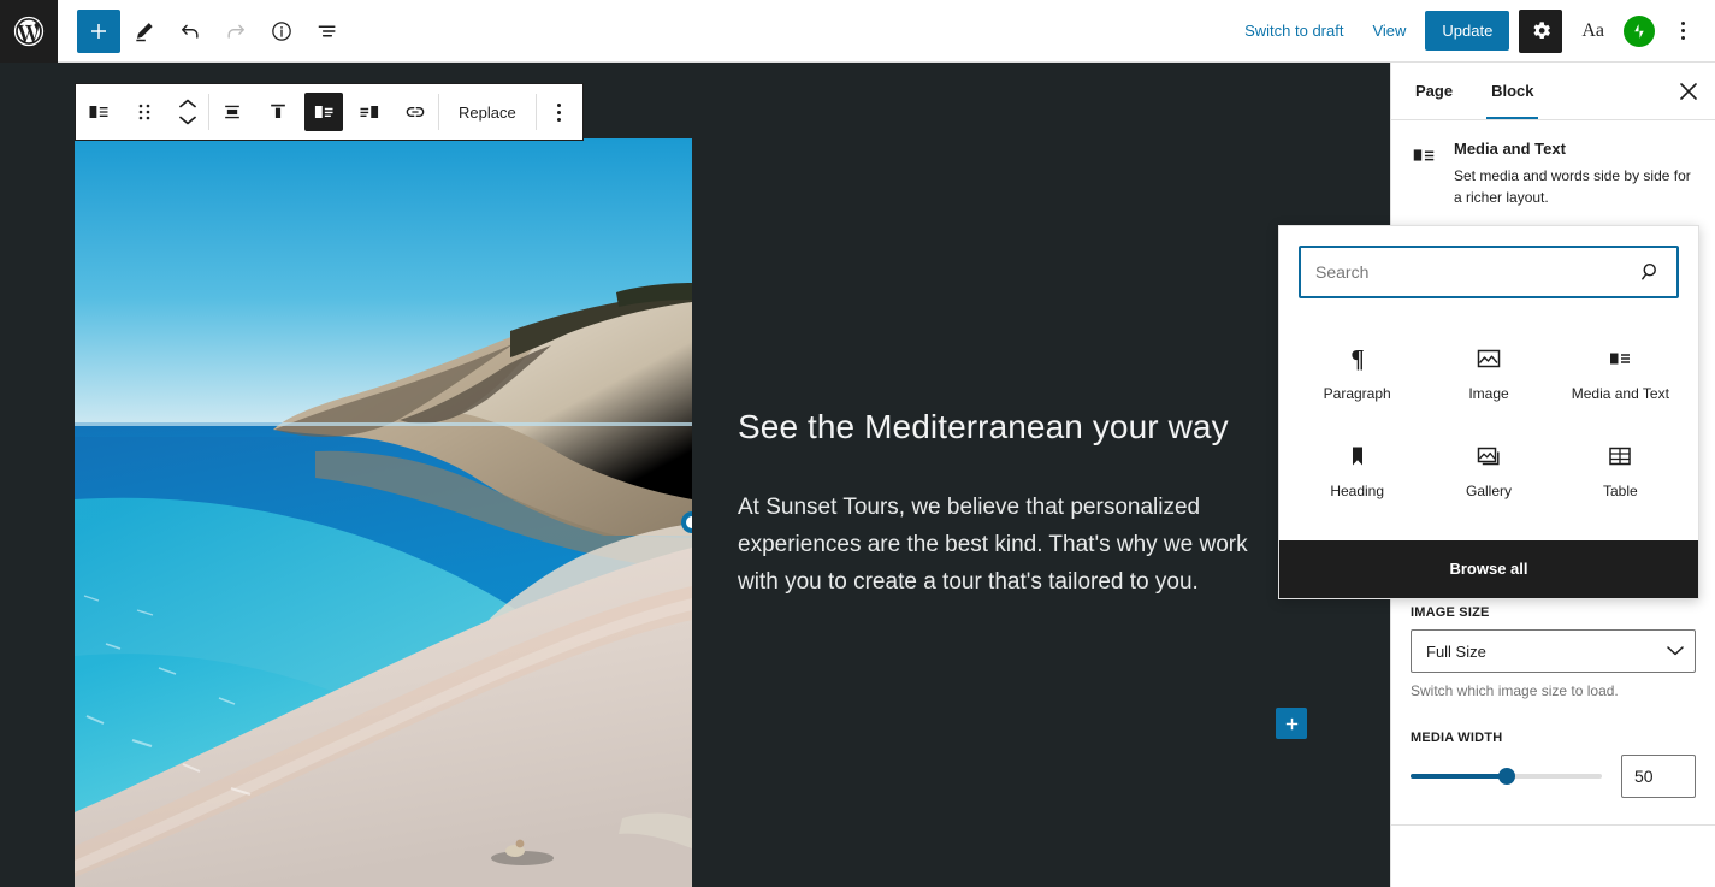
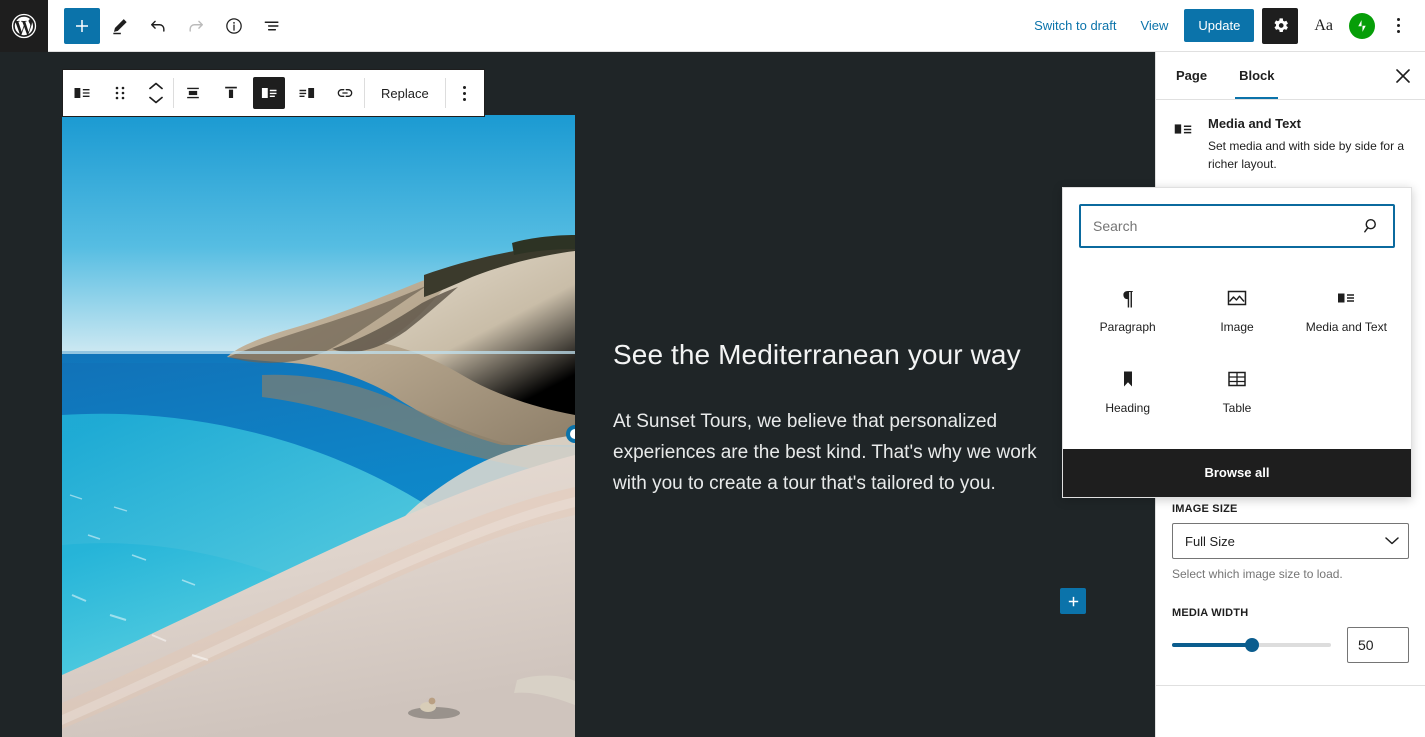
  Switch to draft
  View
  Update
  Aa
  See the Mediterranean your way
  At Sunset Tours, we believe that personalized experiences are the best kind. That's why we work with you to create a tour that's tailored to you.
  Replace
  Page
  Block
  Media and Text
- Set media and words side by side for a richer layout.
+ Set media and with side by side for a richer layout.
  IMAGE SIZE
  Full Size
- Switch which image size to load.
+ Select which image size to load.
  MEDIA WIDTH
  50
  Search
  ¶
  Paragraph
  Image
  Media and Text
  Heading
- Gallery
  Table
  Browse all
